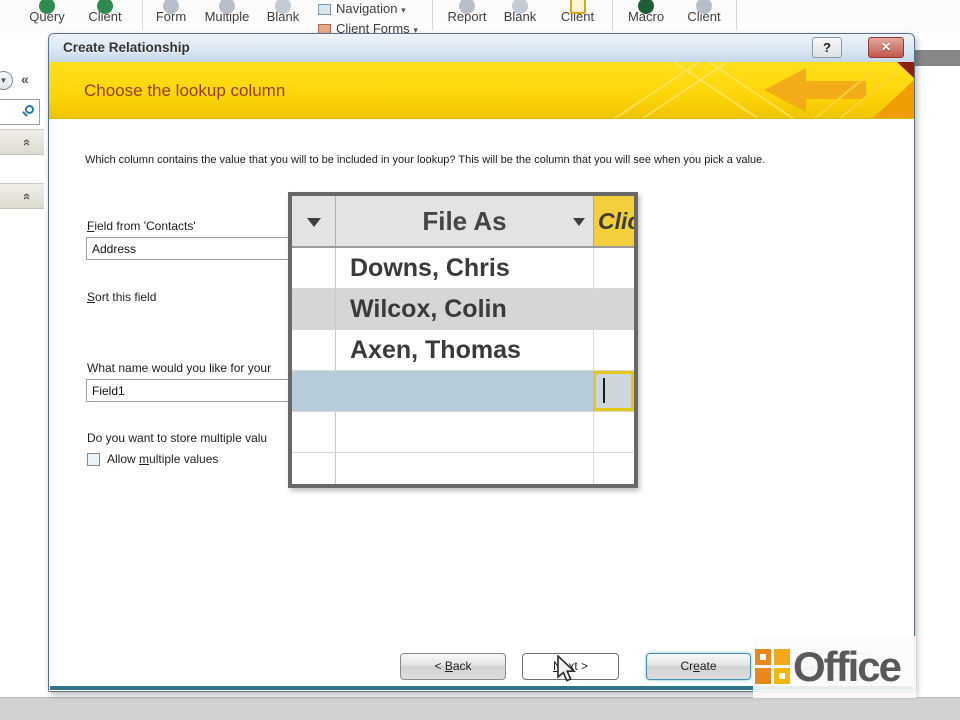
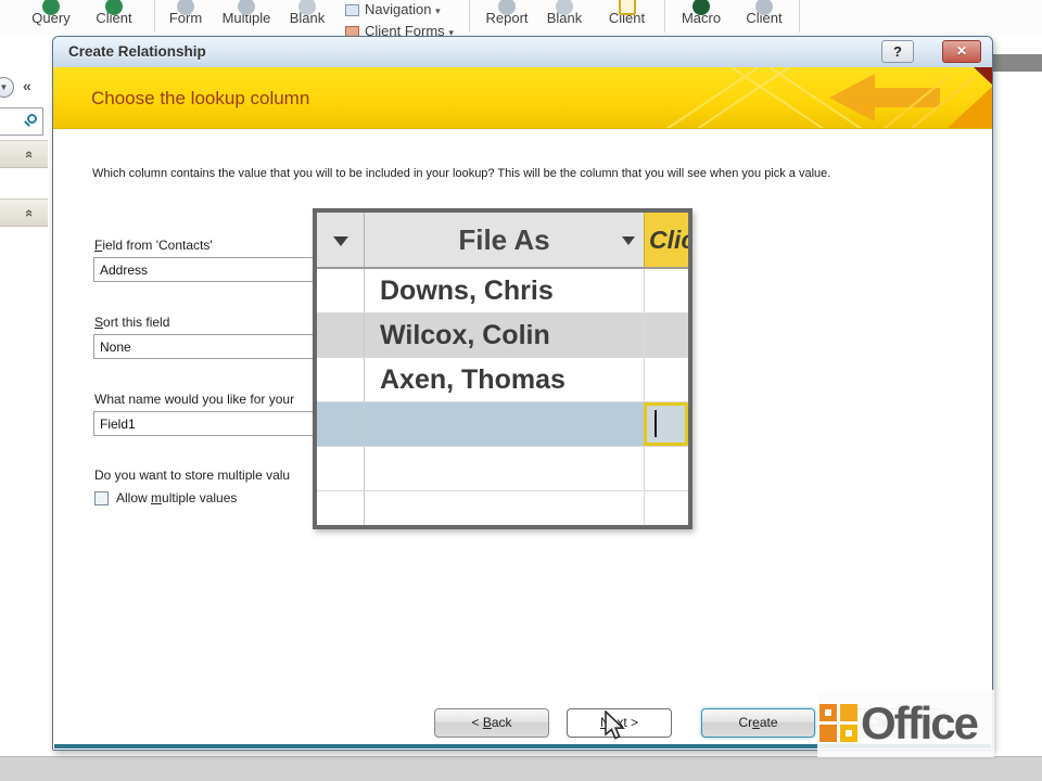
  Query
  Client
  Form
  Multiple
  Blank
  Navigation ▾
  Client Forms ▾
  Report
  Blank
  Client
  Macro
  Client
  ▼
  «
  Create Relationship
  ?
  ✕
  Choose the lookup column
  Which column contains the value that you will to be included in your lookup? This will be the column that you will see when you pick a value.
  Field from 'Contacts'
  Address
  Sort this field
+ None
  What name would you like for your
  Field1
  Do you want to store multiple valu
  Allow multiple values
  < Back
  Create
  File As
  Clic
  Downs, Chris
  Wilcox, Colin
  Axen, Thomas
  Office
